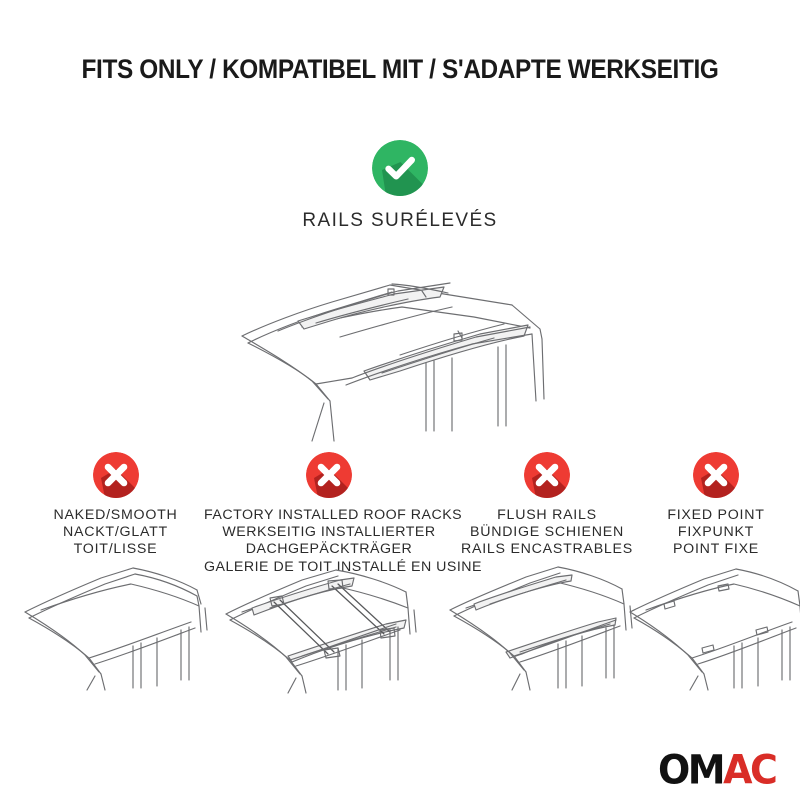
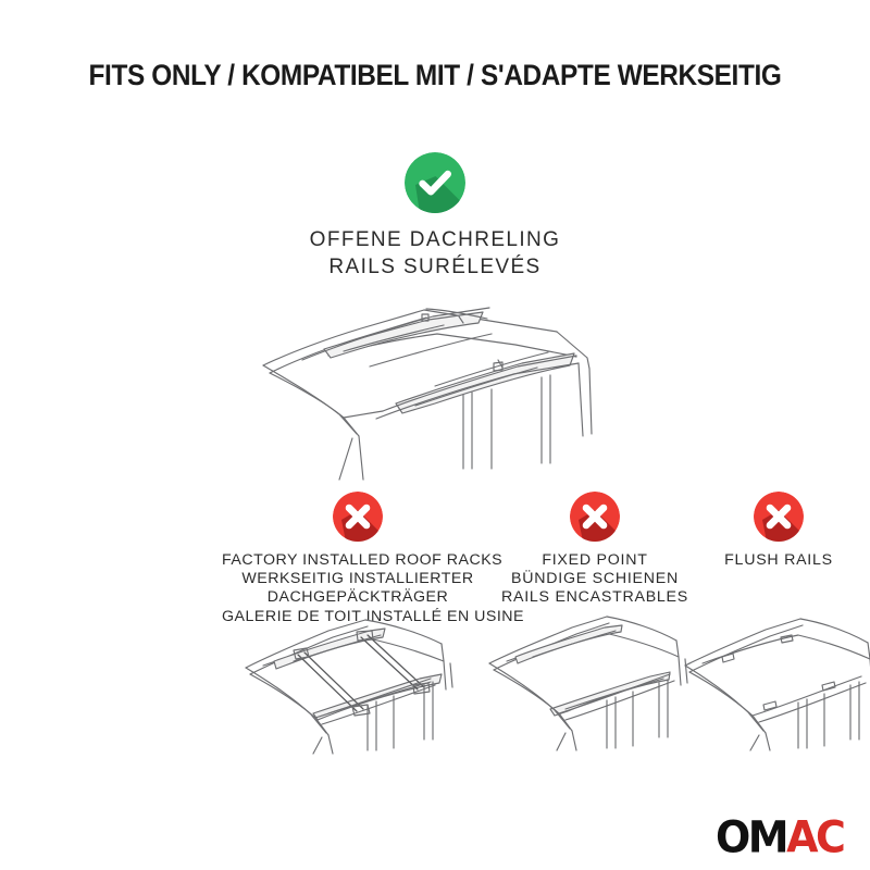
  FITS ONLY / KOMPATIBEL MIT / S'ADAPTE WERKSEITIG
+ OFFENE DACHRELING
  RAILS SURÉLEVÉS
- NAKED/SMOOTH
- NACKT/GLATT
- TOIT/LISSE
  FACTORY INSTALLED ROOF RACK
  WERKSEITIG INSTALLIERTER
  DACHGEPÄCKTRÄGER
  GALERIE DE TOIT INSTALLÉ EN US
- FLUSH RAILS
+ FIXED POINT
  BÜNDIGE SCHIENEN
  RAILS ENCASTRABLES
- FIXED POINT
+ FLUSH RAILS
- FIXPUNKT
- POINT FIXE
  OMAC
